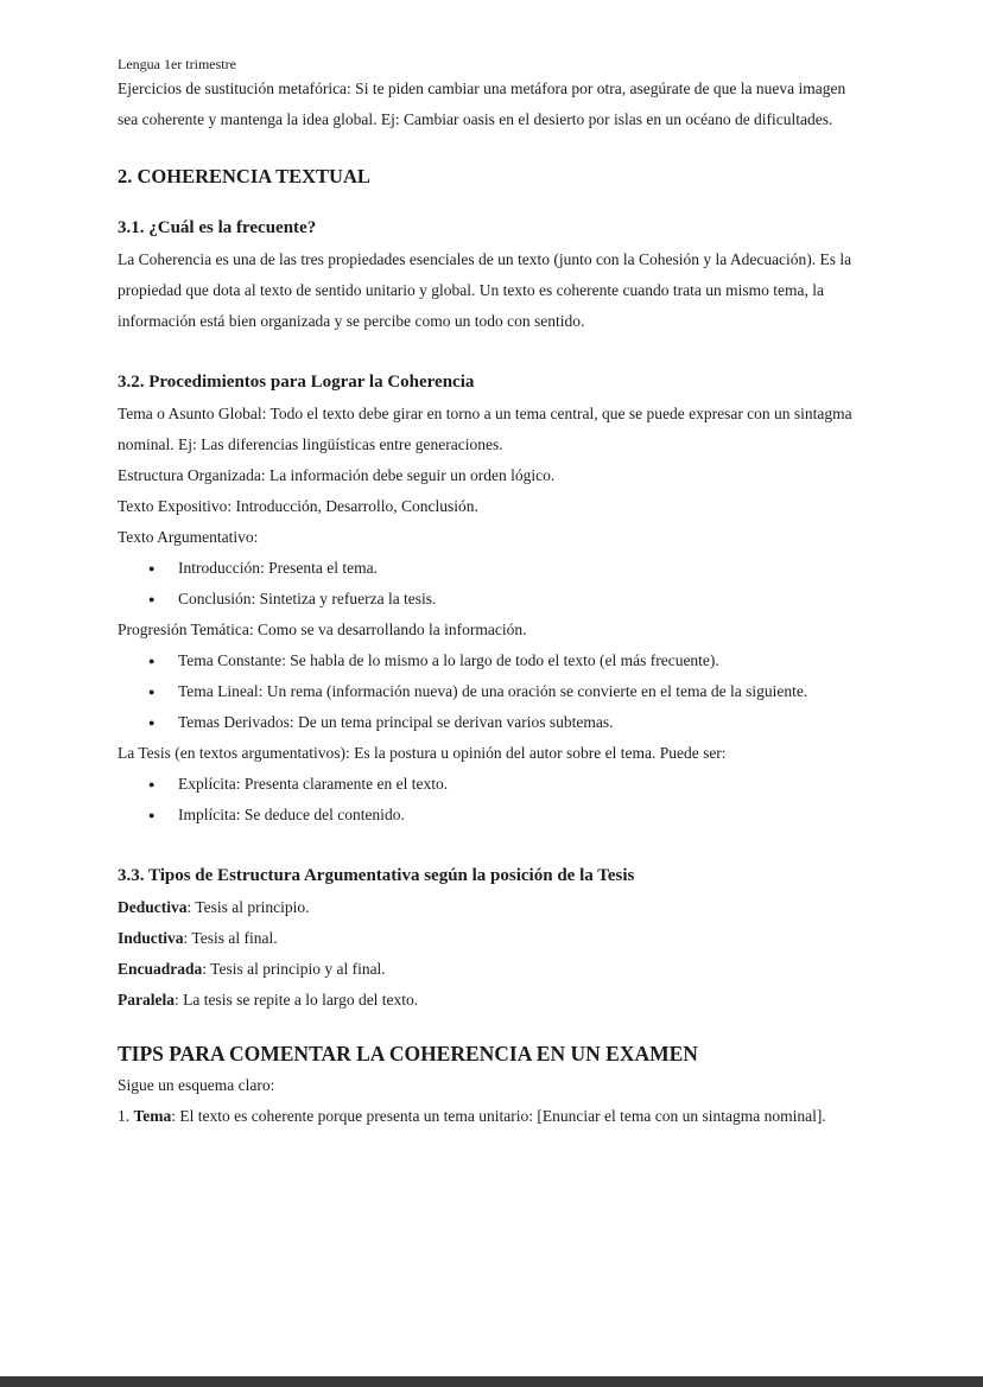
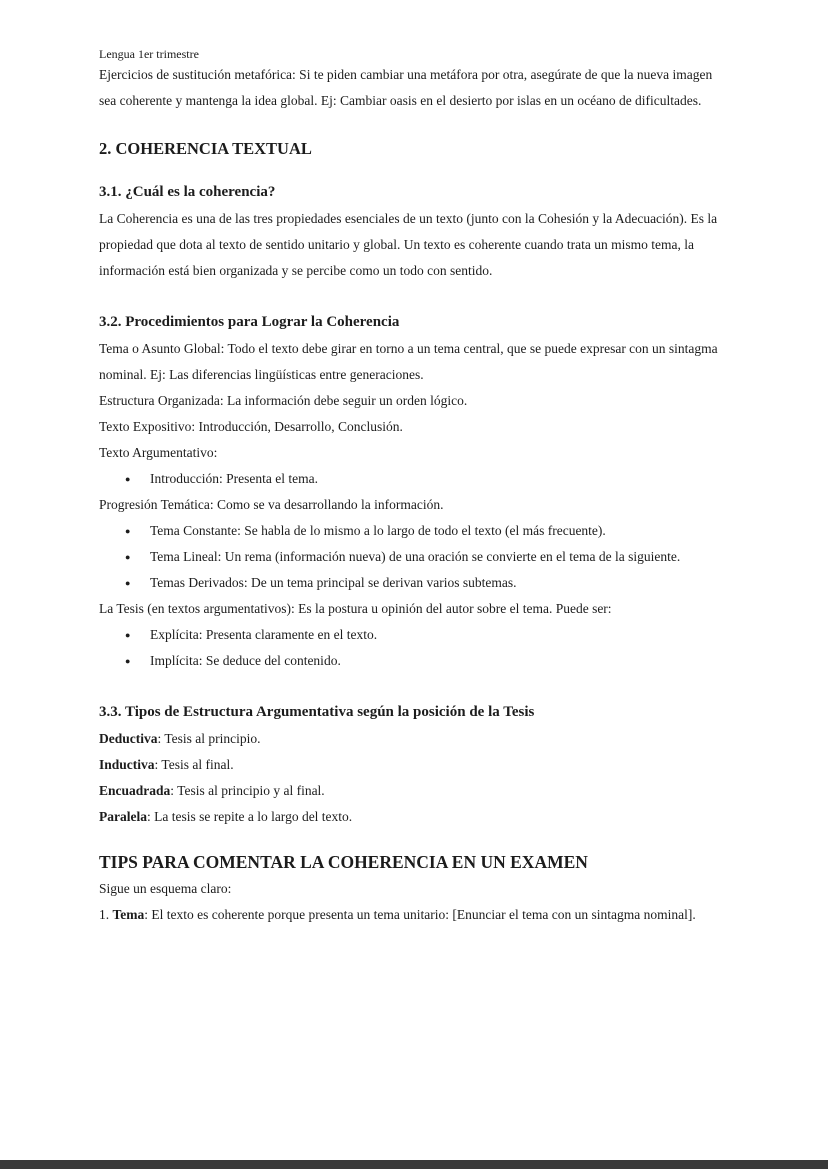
  Lengua 1er trimestre
  Ejercicios de sustitución metafórica: Si te piden cambiar una metáfora por otra, asegúrate de que la nueva imagen sea coherente y mantenga la idea global. Ej: Cambiar oasis en el desierto por islas en un océano de dificultades.
  2. COHERENCIA TEXTUAL
- 3.1. ¿Cuál es la frecuente?
+ 3.1. ¿Cuál es la coherencia?
  La Coherencia es una de las tres propiedades esenciales de un texto (junto con la Cohesión y la Adecuación). Es la propiedad que dota al texto de sentido unitario y global. Un texto es coherente cuando trata un mismo tema, la información está bien organizada y se percibe como un todo con sentido.
  3.2. Procedimientos para Lograr la Coherencia
  Tema o Asunto Global: Todo el texto debe girar en torno a un tema central, que se puede expresar con un sintagma nominal. Ej: Las diferencias lingüísticas entre generaciones.
  Estructura Organizada: La información debe seguir un orden lógico.
  Texto Expositivo: Introducción, Desarrollo, Conclusión.
  Texto Argumentativo:
  Introducción: Presenta el tema.
- Conclusión: Sintetiza y refuerza la tesis.
  Progresión Temática: Como se va desarrollando la información.
  Tema Constante: Se habla de lo mismo a lo largo de todo el texto (el más frecuente).
  Tema Lineal: Un rema (información nueva) de una oración se convierte en el tema de la siguiente.
  Temas Derivados: De un tema principal se derivan varios subtemas.
  La Tesis (en textos argumentativos): Es la postura u opinión del autor sobre el tema. Puede ser:
  Explícita: Presenta claramente en el texto.
  Implícita: Se deduce del contenido.
  3.3. Tipos de Estructura Argumentativa según la posición de la Tesis
  Deductiva: Tesis al principio.
  Inductiva: Tesis al final.
  Encuadrada: Tesis al principio y al final.
  Paralela: La tesis se repite a lo largo del texto.
  TIPS PARA COMENTAR LA COHERENCIA EN UN EXAMEN
  Sigue un esquema claro:
  1. Tema: El texto es coherente porque presenta un tema unitario: [Enunciar el tema con un sintagma nominal].
